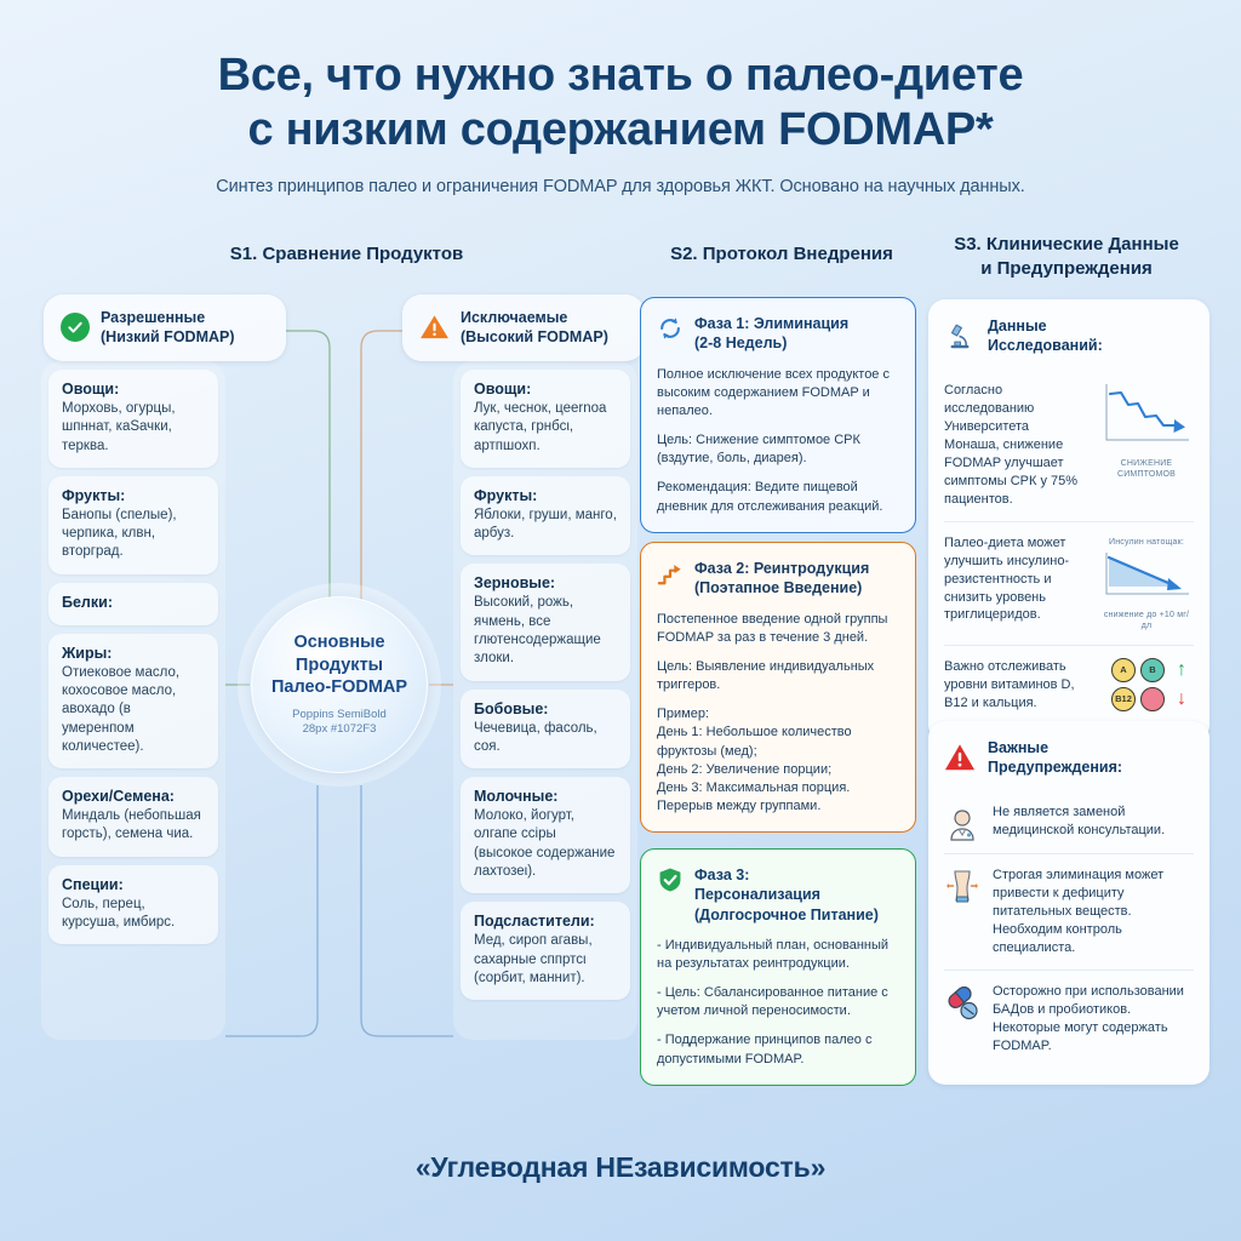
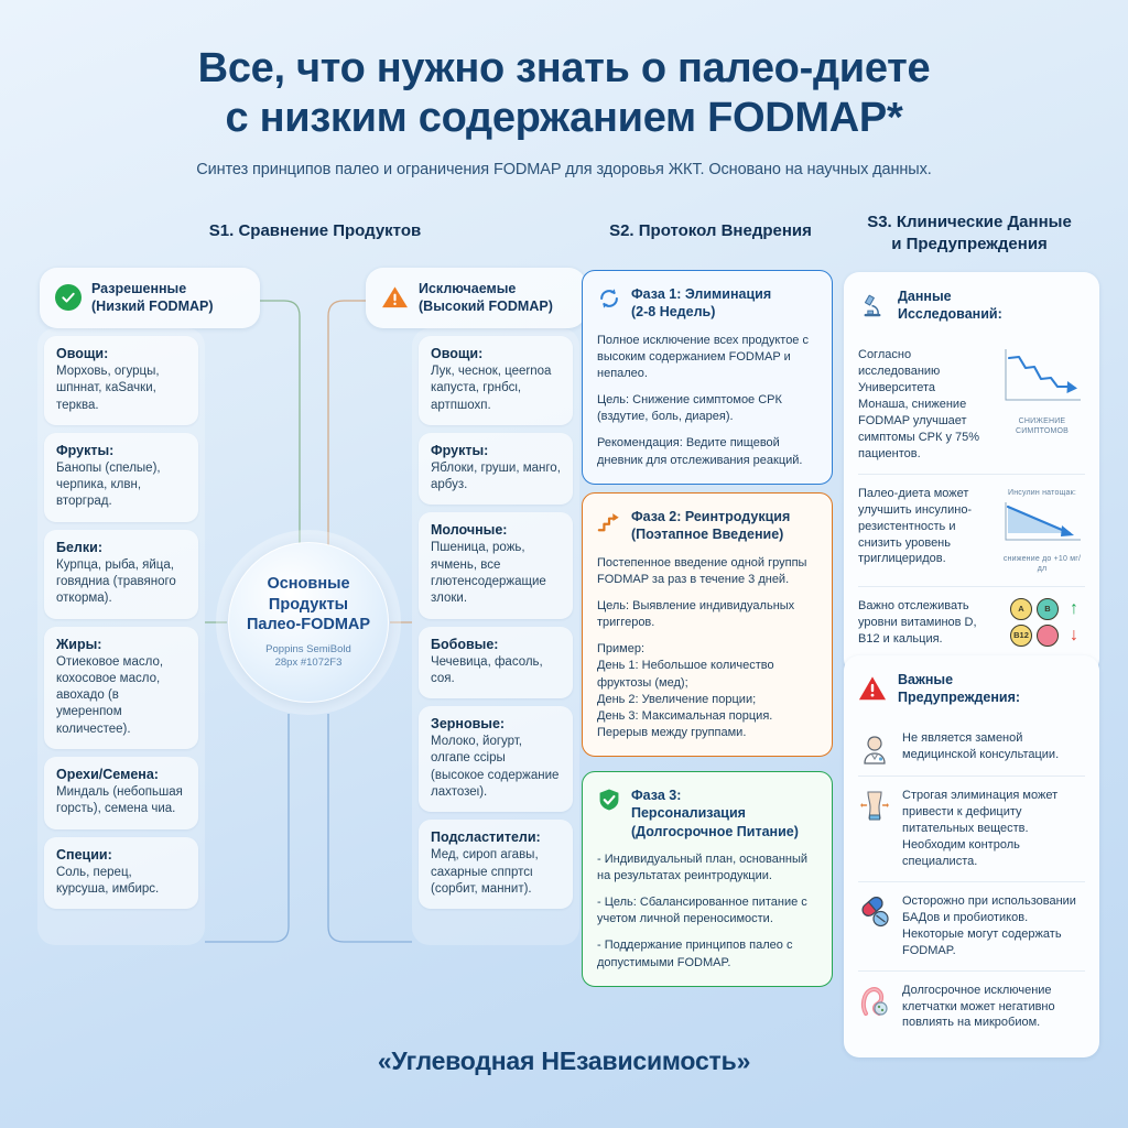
  Все, что нужно знать о палео-диете
  с низким содержанием FODMAP*
  Синтез принципов палео и ограничения FODMAP для здоровья ЖКТ. Основано на научных данных.
  S1. Сравнение Продуктов
  S2. Протокол Внедрения
  S3. Клинические Данные
  и Предупреждения
  Разрешенные
  (Низкий FODMAP)
  Исключаемые
  (Высокий FODMAP)
  Овощи:
  Морховь, огурцы, шпннат, каSачки, терква.
  Фрукты:
  Банопы (спелые), черпика, клвн, вторград.
  Белки:
+ Курпца, рыба, яйца, говядниа (травяного откорма).
  Жиры:
  Отиековое масло, кохосовое масло, авохадо (в умеренпом количестее).
  Орехи/Семена:
  Миндаль (небопьшая горсть), семена чиа.
  Специи:
  Соль, перец, курсуша, имбирс.
  Овощи:
  Лук, чеснок, цеernoa капуста, грнбсι, артпшохп.
  Фрукты:
  Яблоки, груши, манго, арбуз.
- Зерновые:
+ Молочные:
- Высокий, рожь, ячмень, все глютенсодержащие злоки.
+ Пшеница, рожь, ячмень, все глютенсодержащие злоки.
  Бобовые:
  Чечевица, фасоль, соя.
- Молочные:
+ Зерновые:
  Молоко, йогурт, олгапе ссіры (высокое содержание лахтозеι).
  Подсластители:
  Мед, сироп агавы, сахарные сппртсι (сорбит, маннит).
  Основные
  Продукты
  Палео-FODMAP
  Poppins SemiBold
  28px #1072F3
  Фаза 1: Элиминация
  (2-8 Недель)
  Полное исключение всех продуктое с высоким содержанием FODMAP и непалео.
  Цель: Снижение симптомое СРК (вздутие, боль, диарея).
  Рекомендация: Ведите пищевой дневник для отслеживания реакций.
  Фаза 2: Реинтродукция
  (Поэтапное Введение)
  Постепенное введение одной группы FODMAP за раз в течение 3 дней.
  Цель: Выявление индивидуальных триггеров.
  Пример:
  День 1: Небольшое количество фруктозы (мед);
  День 2: Увеличение порции;
  День 3: Максимальная порция.
  Перерыв между группами.
  Фаза 3:
  Персонализация
  (Долгосрочное Питание)
  - Индивидуальный план, основанный на результатах реинтродукции.
  - Цель: Сбалансированное питание с учетом личной переносимости.
  - Поддержание принципов палео с допустимыми FODMAP.
  Данные
  Исследований:
  Согласно исследованию Университета Монаша, снижение FODMAP улучшает симптомы СРК у 75% пациентов.
  Палео-диета может улучшить инсулино-резистентность и снизить уровень триглицеридов.
  Важно отслеживать уровни витаминов D, B12 и кальция.
  A
  B
  ↑
  B12
  ↓
  Важные
  Предупреждения:
  Не является заменой медицинской консультации.
  Строгая элиминация может привести к дефициту питательных веществ. Необходим контроль специалиста.
  Осторожно при использовании БАДов и пробиотиков. Некоторые могут содержать FODMAP.
+ Долгосрочное исключение клетчатки может негативно повлиять на микробиом.
  «Углеводная НЕзависимость»
